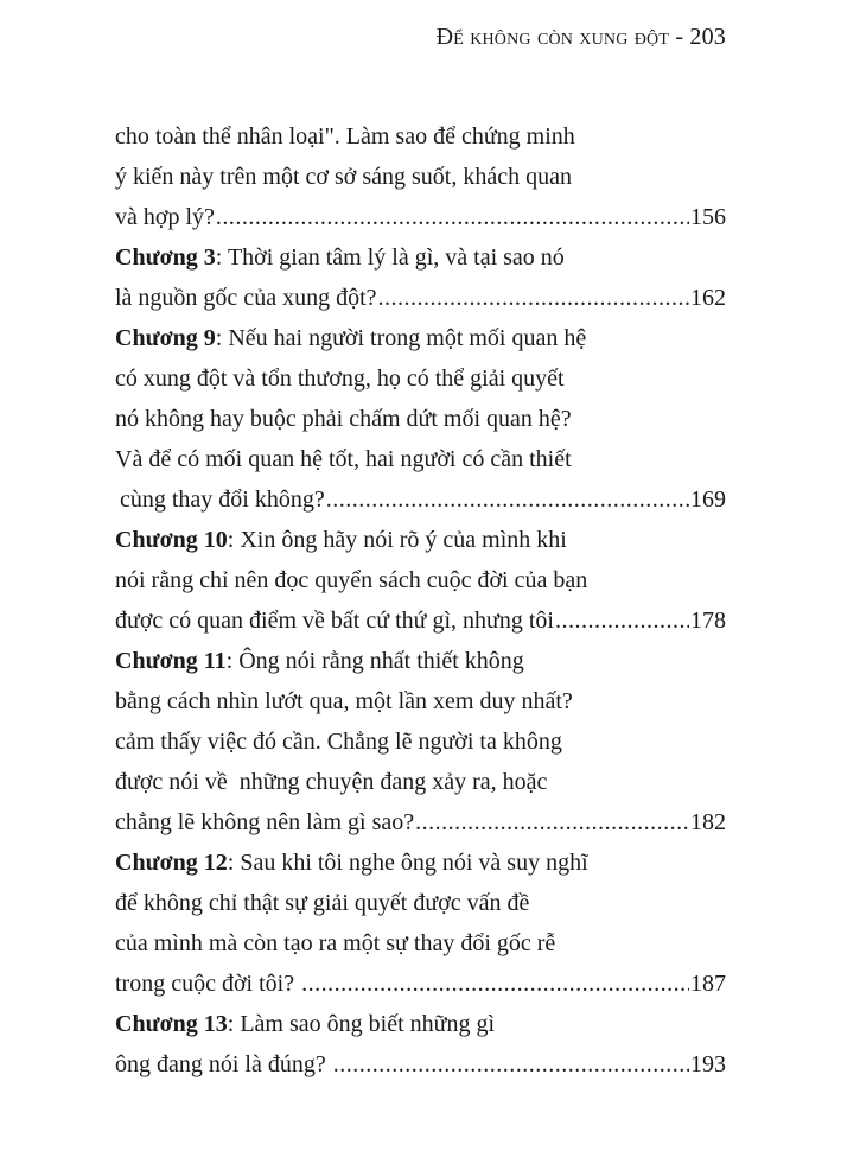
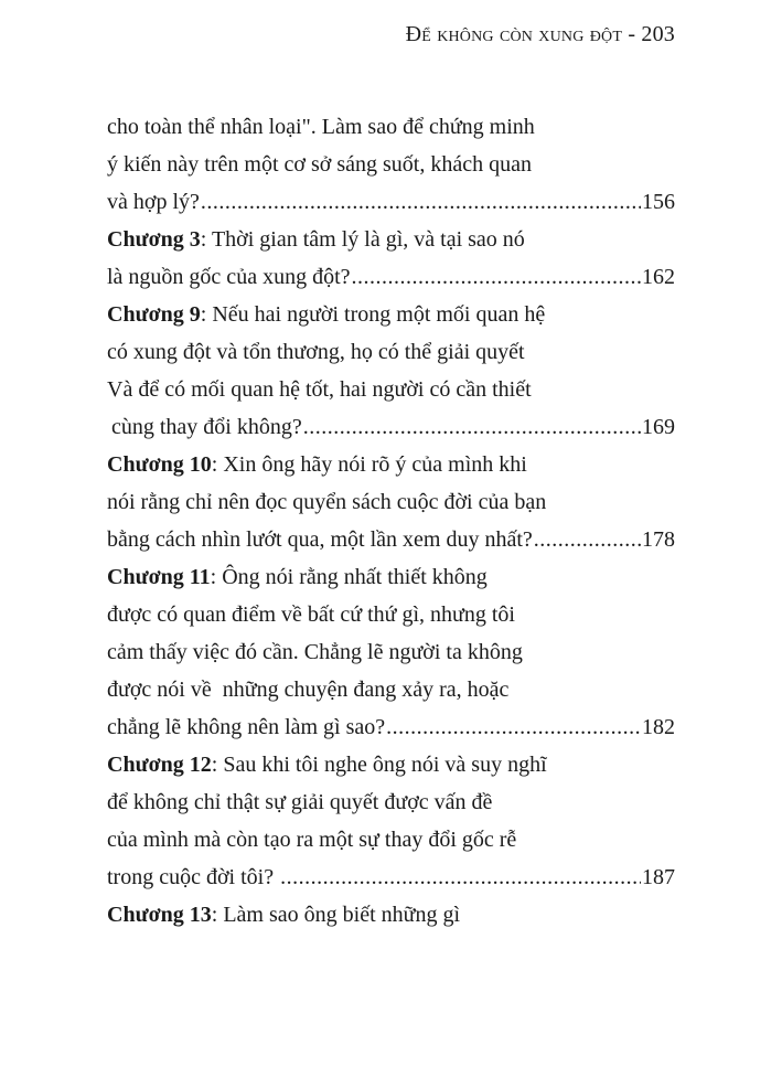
  Để không còn xung đột - 203
  cho toàn thể nhân loại". Làm sao để chứng minh
  ý kiến này trên một cơ sở sáng suốt, khách quan
  và hợp lý?
  156
  Chương 3: Thời gian tâm lý là gì, và tại sao nó
  là nguồn gốc của xung đột?
  162
  Chương 9: Nếu hai người trong một mối quan hệ
  có xung đột và tổn thương, họ có thể giải quyết
- nó không hay buộc phải chấm dứt mối quan hệ?
  Và để có mối quan hệ tốt, hai người có cần thiết
  cùng thay đổi không?
  169
  Chương 10: Xin ông hãy nói rõ ý của mình khi
  nói rằng chỉ nên đọc quyển sách cuộc đời của bạn
- được có quan điểm về bất cứ thứ gì, nhưng tôi
+ bằng cách nhìn lướt qua, một lần xem duy nhất?
  178
  Chương 11: Ông nói rằng nhất thiết không
- bằng cách nhìn lướt qua, một lần xem duy nhất?
+ được có quan điểm về bất cứ thứ gì, nhưng tôi
  cảm thấy việc đó cần. Chẳng lẽ người ta không
  được nói về những chuyện đang xảy ra, hoặc
  chẳng lẽ không nên làm gì sao?
  182
  Chương 12: Sau khi tôi nghe ông nói và suy nghĩ
  để không chỉ thật sự giải quyết được vấn đề
  của mình mà còn tạo ra một sự thay đổi gốc rễ
  trong cuộc đời tôi?
  187
  Chương 13: Làm sao ông biết những gì
- ông đang nói là đúng?
- 193
